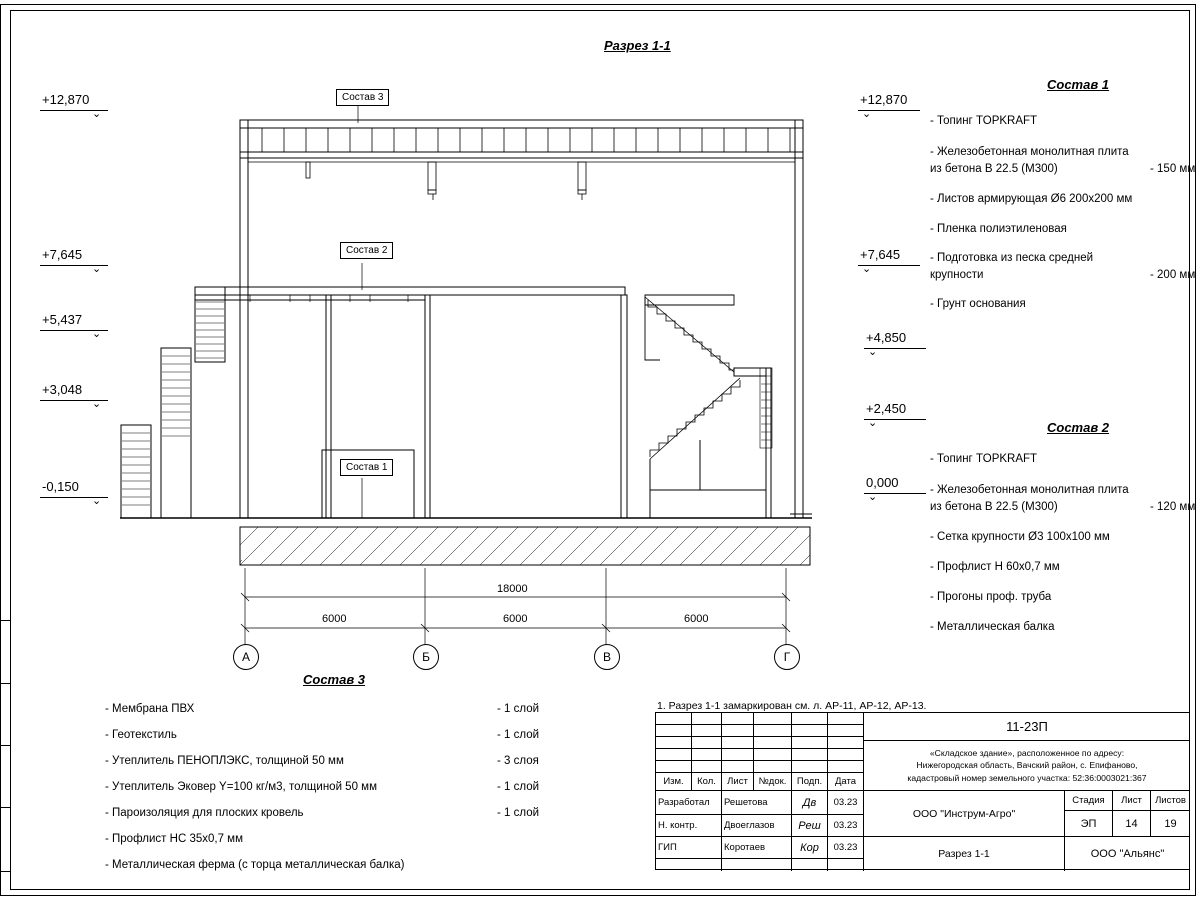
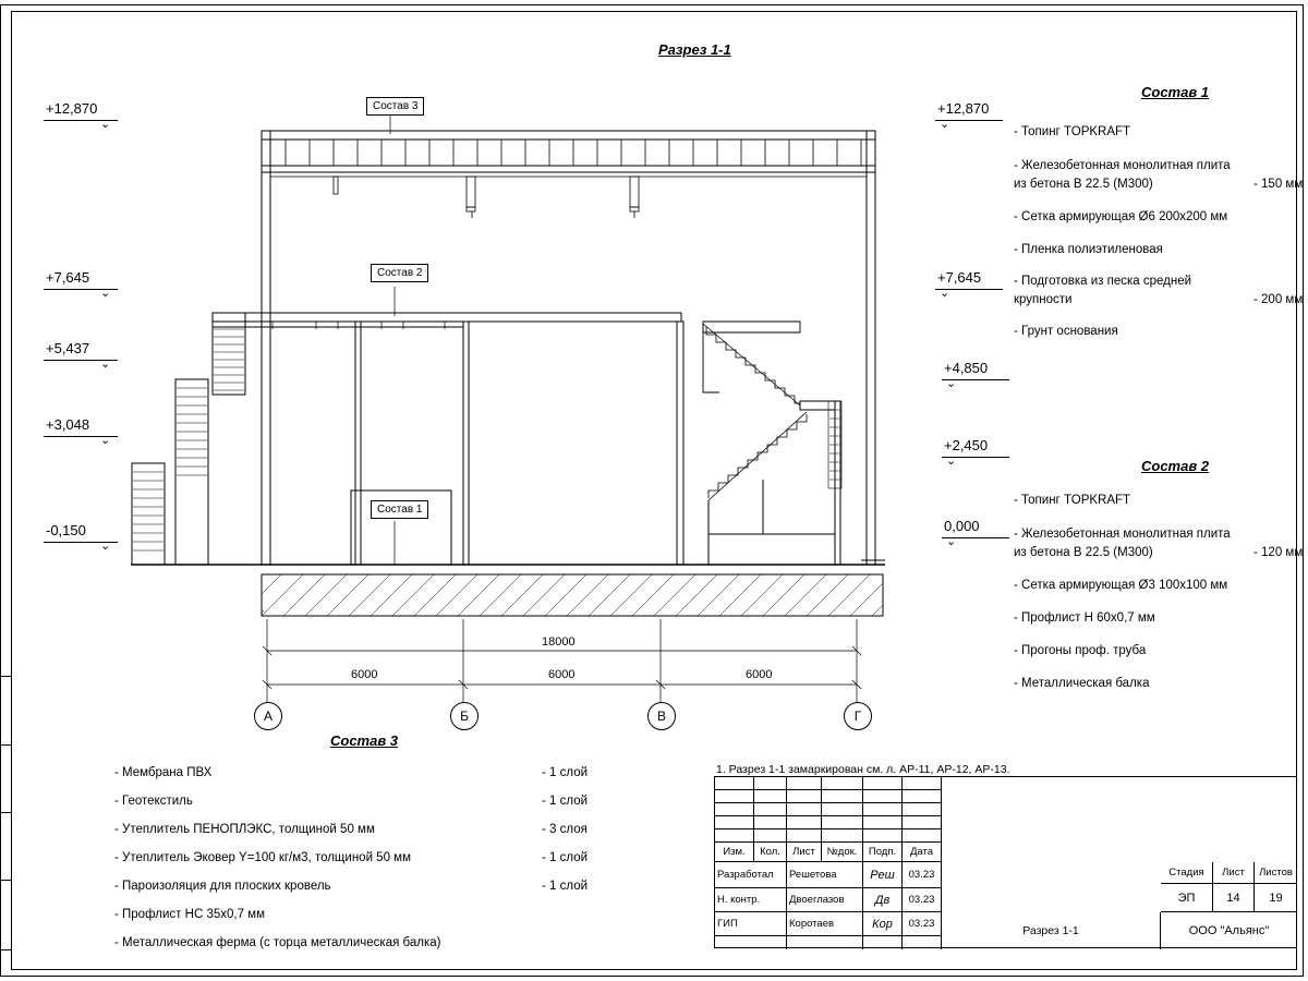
  Разрез 1-1
  Состав 3
  Состав 2
  Состав 1
  +12,870
  ⌄
  +7,645
  ⌄
  +5,437
  ⌄
  +3,048
  ⌄
  -0,150
  ⌄
  +12,870
  ⌄
  +7,645
  ⌄
  +4,850
  ⌄
  +2,450
  ⌄
  0,000
  ⌄
  18000
  6000
  6000
  6000
  А
  Б
  В
  Г
  Состав 1
  - Топинг TOPKRAFT
  - Железобетонная монолитная плита
  из бетона В 22.5 (М300)
  - 150 мм
- - Листов армирующая Ø6 200x200 мм
+ - Сетка армирующая Ø6 200x200 мм
  - Пленка полиэтиленовая
  - Подготовка из песка средней
  крупности
  - 200 мм
  - Грунт основания
  Состав 2
  - Топинг TOPKRAFT
  - Железобетонная монолитная плита
  из бетона В 22.5 (М300)
  - 120 мм
- - Сетка крупности Ø3 100x100 мм
+ - Сетка армирующая Ø3 100x100 мм
  - Профлист Н 60x0,7 мм
  - Прогоны проф. труба
  - Металлическая балка
  Состав 3
  - Мембрана ПВХ
  - 1 слой
  - Геотекстиль
  - 1 слой
  - Утеплитель ПЕНОПЛЭКС, толщиной 50 мм
  - 3 слоя
  - Утеплитель Эковер Y=100 кг/м3, толщиной 50 мм
  - 1 слой
  - Пароизоляция для плоских кровель
  - 1 слой
  - Профлист НС 35x0,7 мм
  - Металлическая ферма (с торца металлическая балка)
  1. Разрез 1-1 замаркирован см. л. АР-11, АР-12, АР-13.
  Изм.
  Кол.
  Лист
  №док.
  Подп.
  Дата
  Разработал
  Решетова
- Дв
+ Реш
  03.23
  Н. контр.
  Двоеглазов
- Реш
+ Дв
  03.23
  ГИП
  Коротаев
  Кор
  03.23
- 11-23П
- «Складское здание», расположенное по адресу:
- Нижегородская область, Вачский район, с. Епифаново,
- кадастровый номер земельного участка: 52:36:0003021:367
- ООО "Инструм-Агро"
  Разрез 1-1
  Стадия
  Лист
  Листов
  ЭП
  14
  19
  ООО "Альянс"
